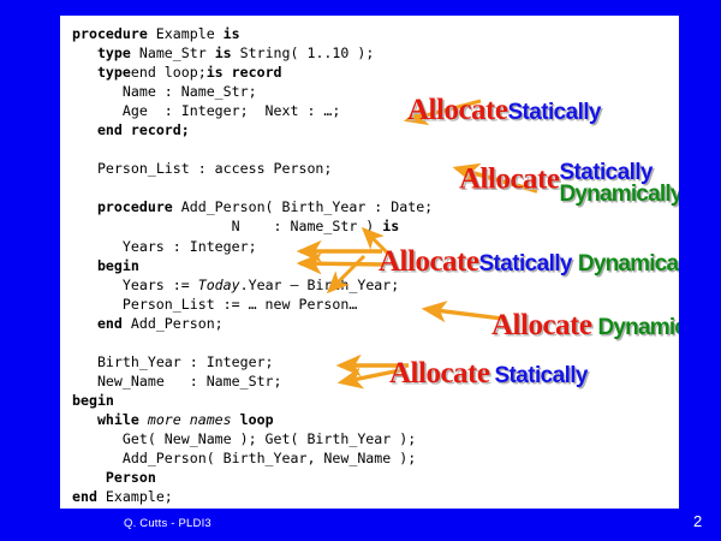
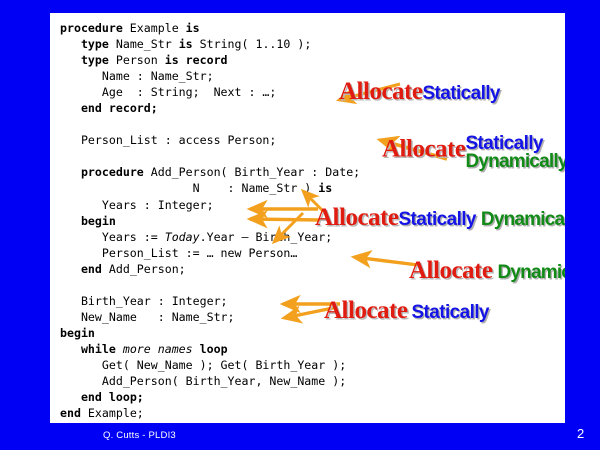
  procedure Example is
  type Name_Str is String( 1..10 );
- typeend loop;is record
+ type Person is record
  Name : Name_Str;
- Age : Integer; Next : …;
+ Age : String; Next : …;
  end record;
  Person_List : access Person;
  procedure Add_Person( Birth_Year : Date;
  N : Name_Str ) is
  Years : Integer;
  begin
  Years := Today.Year – Birh_Year;
  Person_List := … new Person…
  end Add_Person;
  Birth_Year : Integer;
  New_Name : Name_Str;
  begin
  while more names loop
  Get( New_Name ); Get( Birth_Year );
  Add_Person( Birth_Year, New_Name );
- Person
+ end loop;
  end Example;
  AllocateStatically
  Allocate
  Statically
  Dynamically
  AllocateStatically Dynamica
  Allocate Dynami
  Allocate Statically
  Q. Cutts - PLDI3
  2
